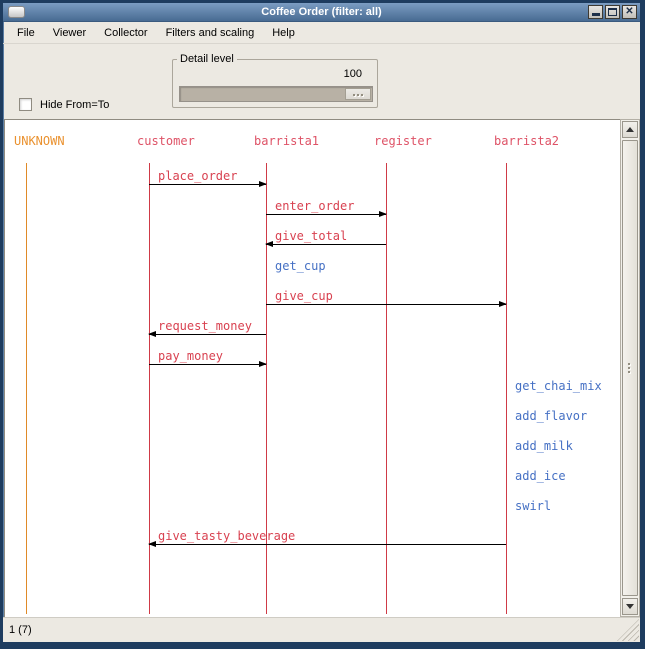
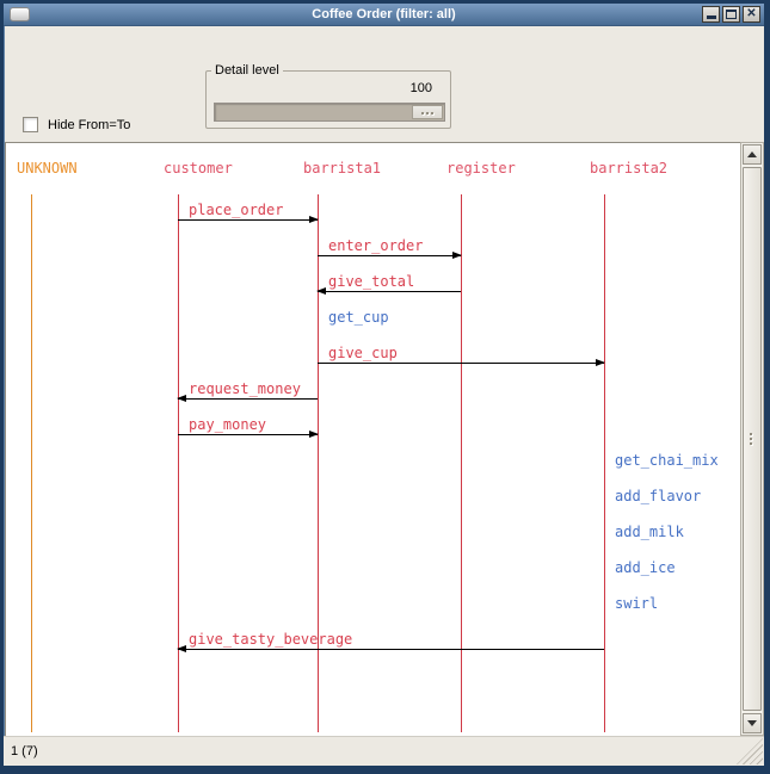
  Coffee Order (filter: all)
  ✕
- File
- Viewer
- Collector
- Filters and scaling
- Help
  Hide From=To
  Detail level
  100
  UNKNOWN
  customer
  barrista1
  register
  barrista2
  place_order
  enter_order
  give_total
  get_cup
  give_cup
  request_money
  pay_money
  get_chai_mix
  add_flavor
  add_milk
  add_ice
  swirl
  give_tasty_beverage
  1 (7)
